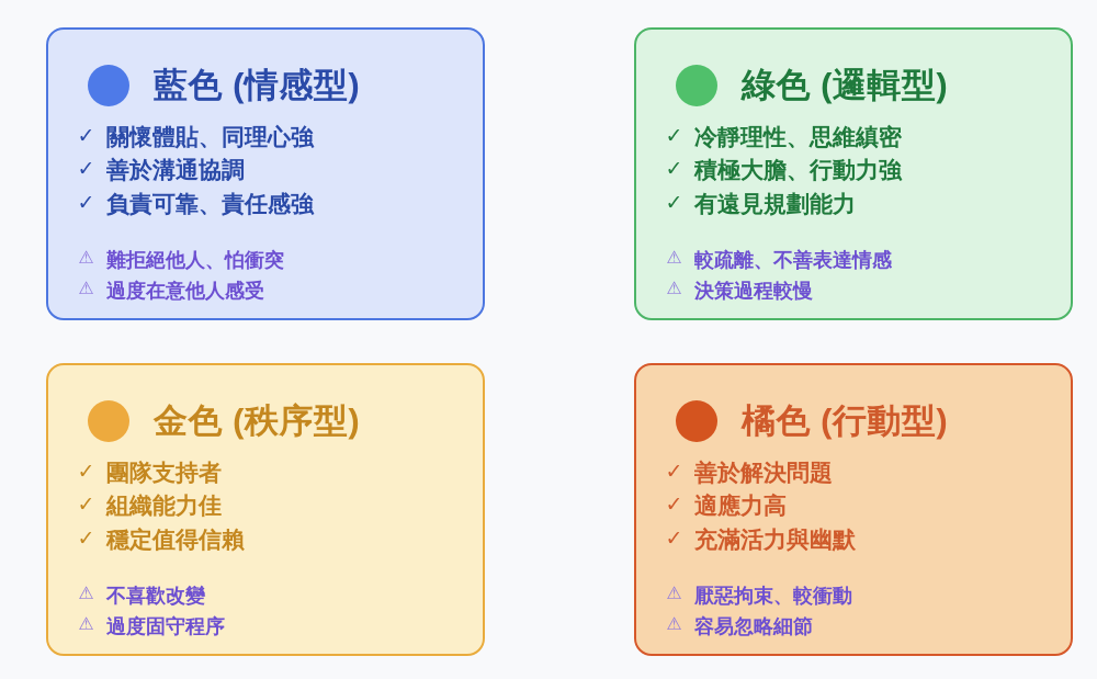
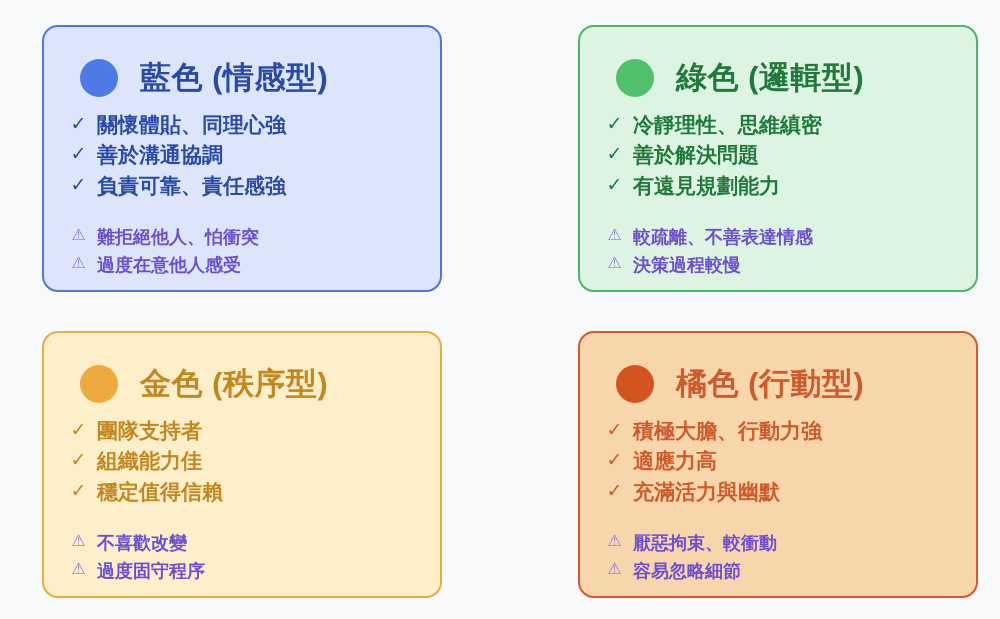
  藍色 (情感型)
  ✓
  關懷體貼、同理心強
  ✓
  善於溝通協調
  ✓
  負責可靠、責任感強
  ⚠
  難拒絕他人、怕衝突
  ⚠
  過度在意他人感受
  綠色 (邏輯型)
  ✓
  冷靜理性、思維縝密
  ✓
- 積極大膽、行動力強
+ 善於解決問題
  ✓
  有遠見規劃能力
  ⚠
  較疏離、不善表達情感
  ⚠
  決策過程較慢
  金色 (秩序型)
  ✓
  團隊支持者
  ✓
  組織能力佳
  ✓
  穩定值得信賴
  ⚠
  不喜歡改變
  ⚠
  過度固守程序
  橘色 (行動型)
  ✓
- 善於解決問題
+ 積極大膽、行動力強
  ✓
  適應力高
  ✓
  充滿活力與幽默
  ⚠
  厭惡拘束、較衝動
  ⚠
  容易忽略細節
